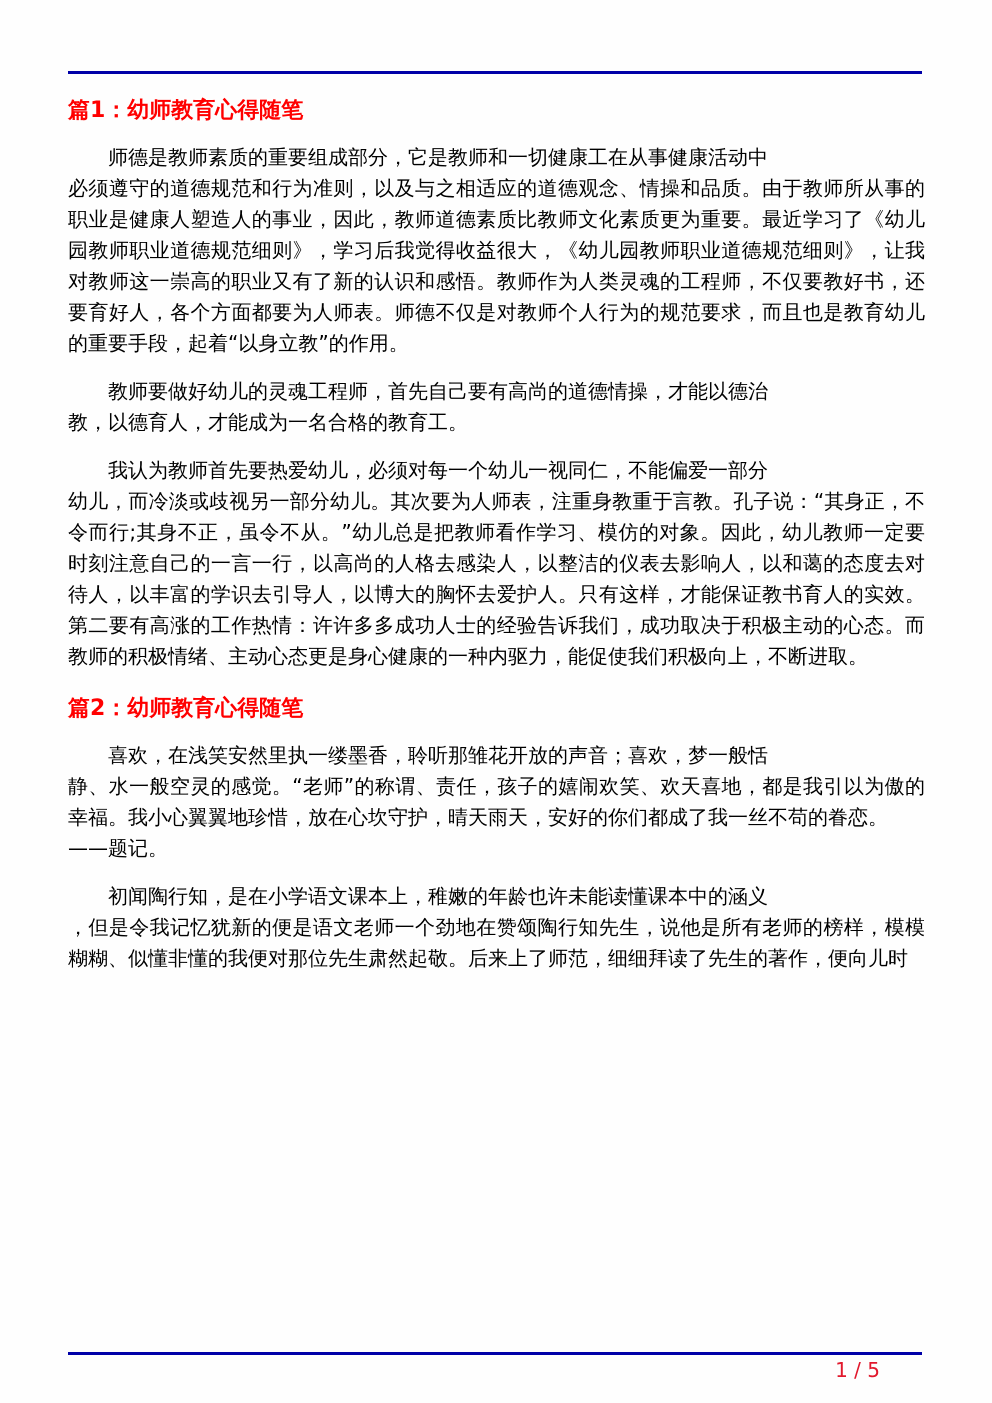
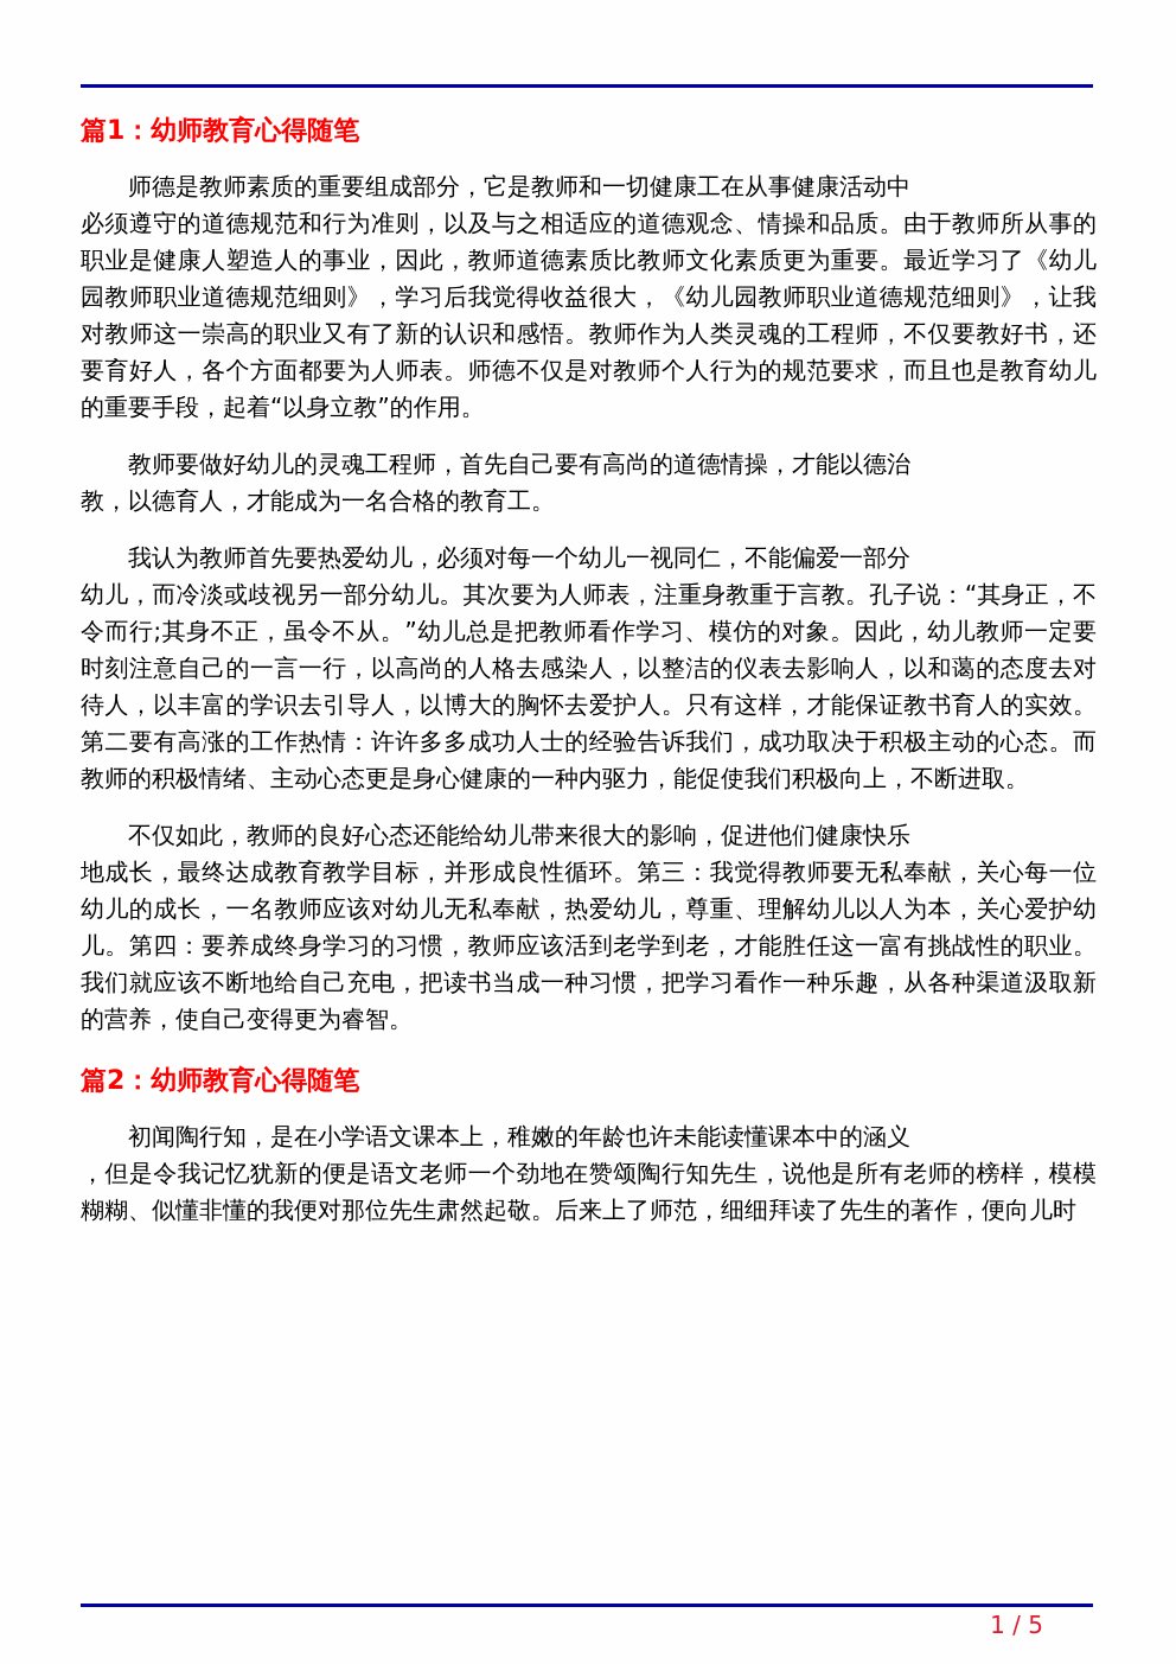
  篇1：幼师教育心得随笔
  师德是教师素质的重要组成部分，它是教师和一切健康工在从事健康活动中
  必须遵守的道德规范和行为准则，以及与之相适应的道德观念、情操和品质。由于教师所从事的职业是健康人塑造人的事业，因此，教师道德素质比教师文化素质更为重要。最近学习了《幼儿园教师职业道德规范细则》，学习后我觉得收益很大，《幼儿园教师职业道德规范细则》，让我对教师这一崇高的职业又有了新的认识和感悟。教师作为人类灵魂的工程师，不仅要教好书，还要育好人，各个方面都要为人师表。师德不仅是对教师个人行为的规范要求，而且也是教育幼儿的重要手段，起着“以身立教”的作用。
  教师要做好幼儿的灵魂工程师，首先自己要有高尚的道德情操，才能以德治
  教，以德育人，才能成为一名合格的教育工。
  我认为教师首先要热爱幼儿，必须对每一个幼儿一视同仁，不能偏爱一部分
  幼儿，而冷淡或歧视另一部分幼儿。其次要为人师表，注重身教重于言教。孔子说：“其身正，不令而行;其身不正，虽令不从。”幼儿总是把教师看作学习、模仿的对象。因此，幼儿教师一定要时刻注意自己的一言一行，以高尚的人格去感染人，以整洁的仪表去影响人，以和蔼的态度去对待人，以丰富的学识去引导人，以博大的胸怀去爱护人。只有这样，才能保证教书育人的实效。第二要有高涨的工作热情：许许多多成功人士的经验告诉我们，成功取决于积极主动的心态。而教师的积极情绪、主动心态更是身心健康的一种内驱力，能促使我们积极向上，不断进取。
+ 不仅如此，教师的良好心态还能给幼儿带来很大的影响，促进他们健康快乐
+ 地成长，最终达成教育教学目标，并形成良性循环。第三：我觉得教师要无私奉献，关心每一位幼儿的成长，一名教师应该对幼儿无私奉献，热爱幼儿，尊重、理解幼儿以人为本，关心爱护幼儿。第四：要养成终身学习的习惯，教师应该活到老学到老，才能胜任这一富有挑战性的职业。我们就应该不断地给自己充电，把读书当成一种习惯，把学习看作一种乐趣，从各种渠道汲取新的营养，使自己变得更为睿智。
  篇2：幼师教育心得随笔
- 喜欢，在浅笑安然里执一缕墨香，聆听那雏花开放的声音；喜欢，梦一般恬
- 静、水一般空灵的感觉。“老师”的称谓、责任，孩子的嬉闹欢笑、欢天喜地，都是我引以为傲的幸福。我小心翼翼地珍惜，放在心坎守护，晴天雨天，安好的你们都成了我一丝不苟的眷恋。
- ——题记。
  初闻陶行知，是在小学语文课本上，稚嫩的年龄也许未能读懂课本中的涵义
  ，但是令我记忆犹新的便是语文老师一个劲地在赞颂陶行知先生，说他是所有老师的榜样，模模糊糊、似懂非懂的我便对那位先生肃然起敬。后来上了师范，细细拜读了先生的著作，便向儿时
  1 / 5
